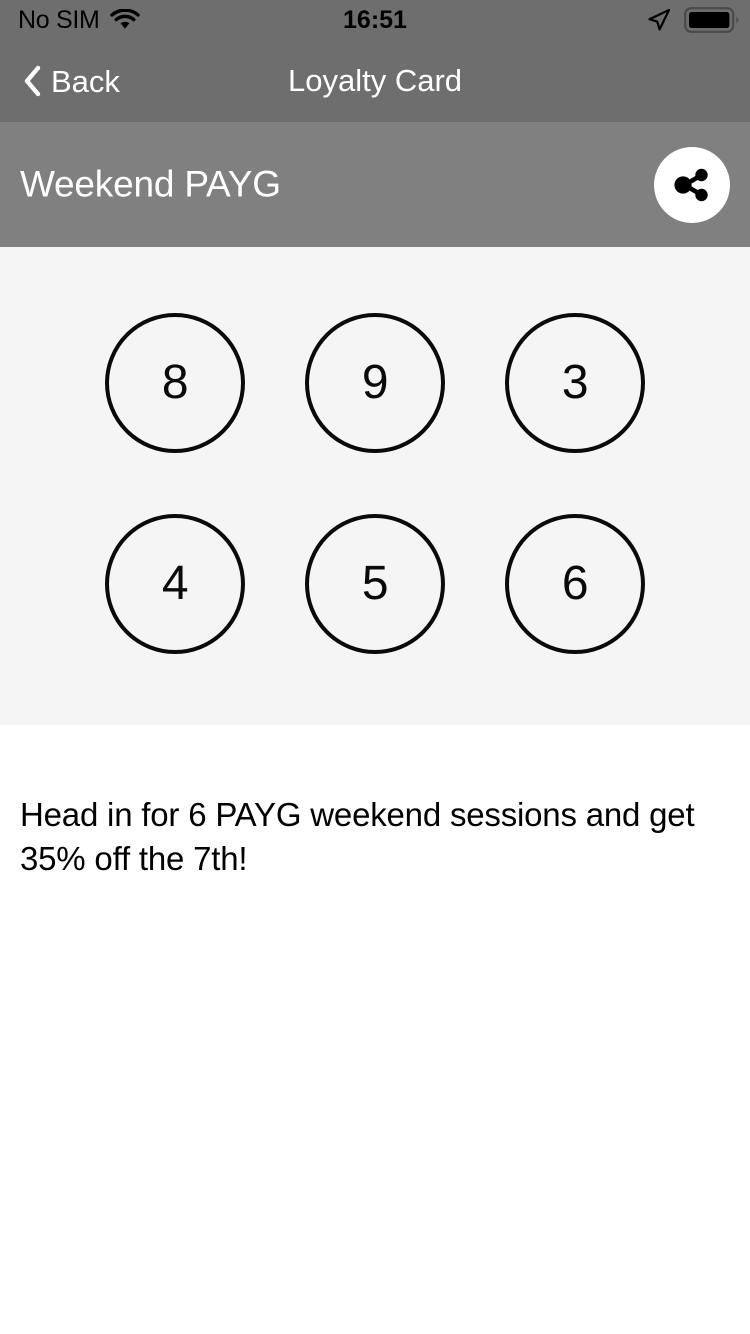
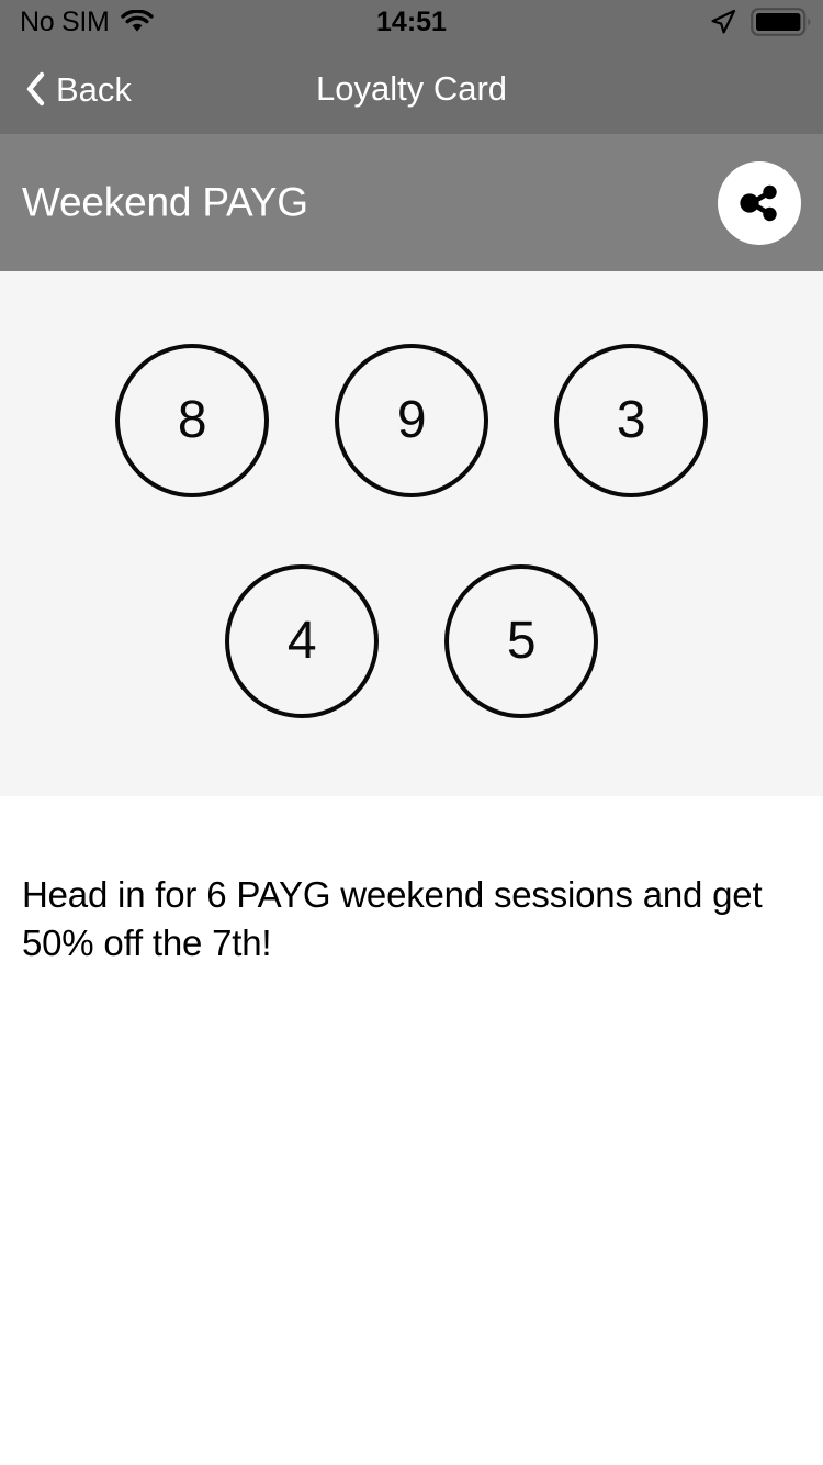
  No SIM
- 16:51
+ 14:51
  Back
  Loyalty Card
  Weekend PAYG
  8
  9
  3
  4
  5
- 6
- Head in for 6 PAYG weekend sessions and get 35% off the 7th!
+ Head in for 6 PAYG weekend sessions and get 50% off the 7th!
